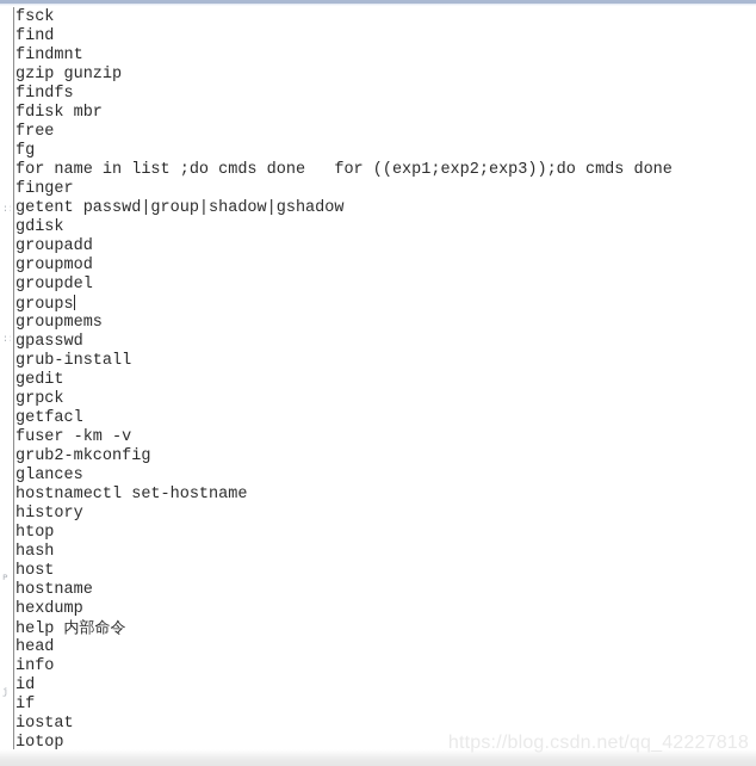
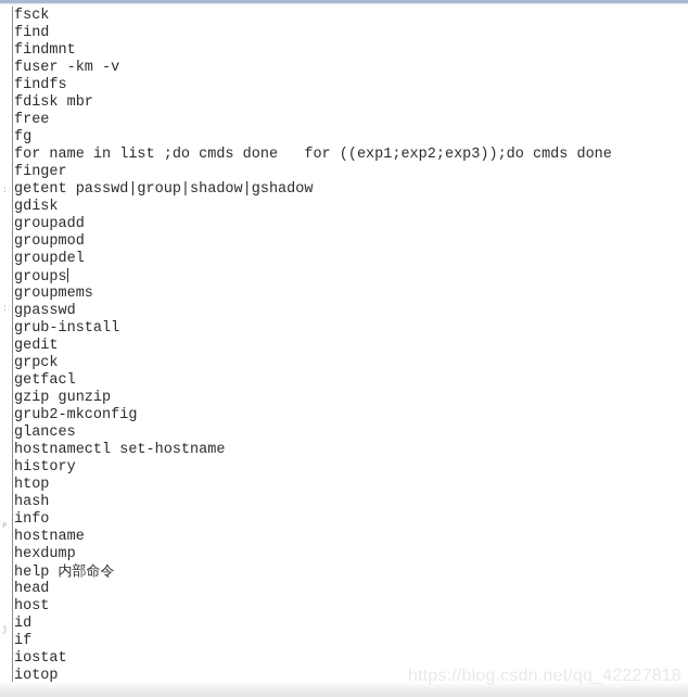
  ᴘ
  j
  fsck
  find
  findmnt
- gzip gunzip
+ fuser -km -v
  findfs
  fdisk mbr
  free
  fg
  for name in list ;do cmds done for ((exp1;exp2;exp3));do cmds done
  finger
  getent passwd|group|shadow|gshadow
  gdisk
  groupadd
  groupmod
  groupdel
  groups
  groupmems
  gpasswd
  grub-install
  gedit
  grpck
  getfacl
- fuser -km -v
+ gzip gunzip
  grub2-mkconfig
  glances
  hostnamectl set-hostname
  history
  htop
  hash
- host
+ info
  hostname
  hexdump
  help 内部命令
  head
- info
+ host
  id
  if
  iostat
  iotop
